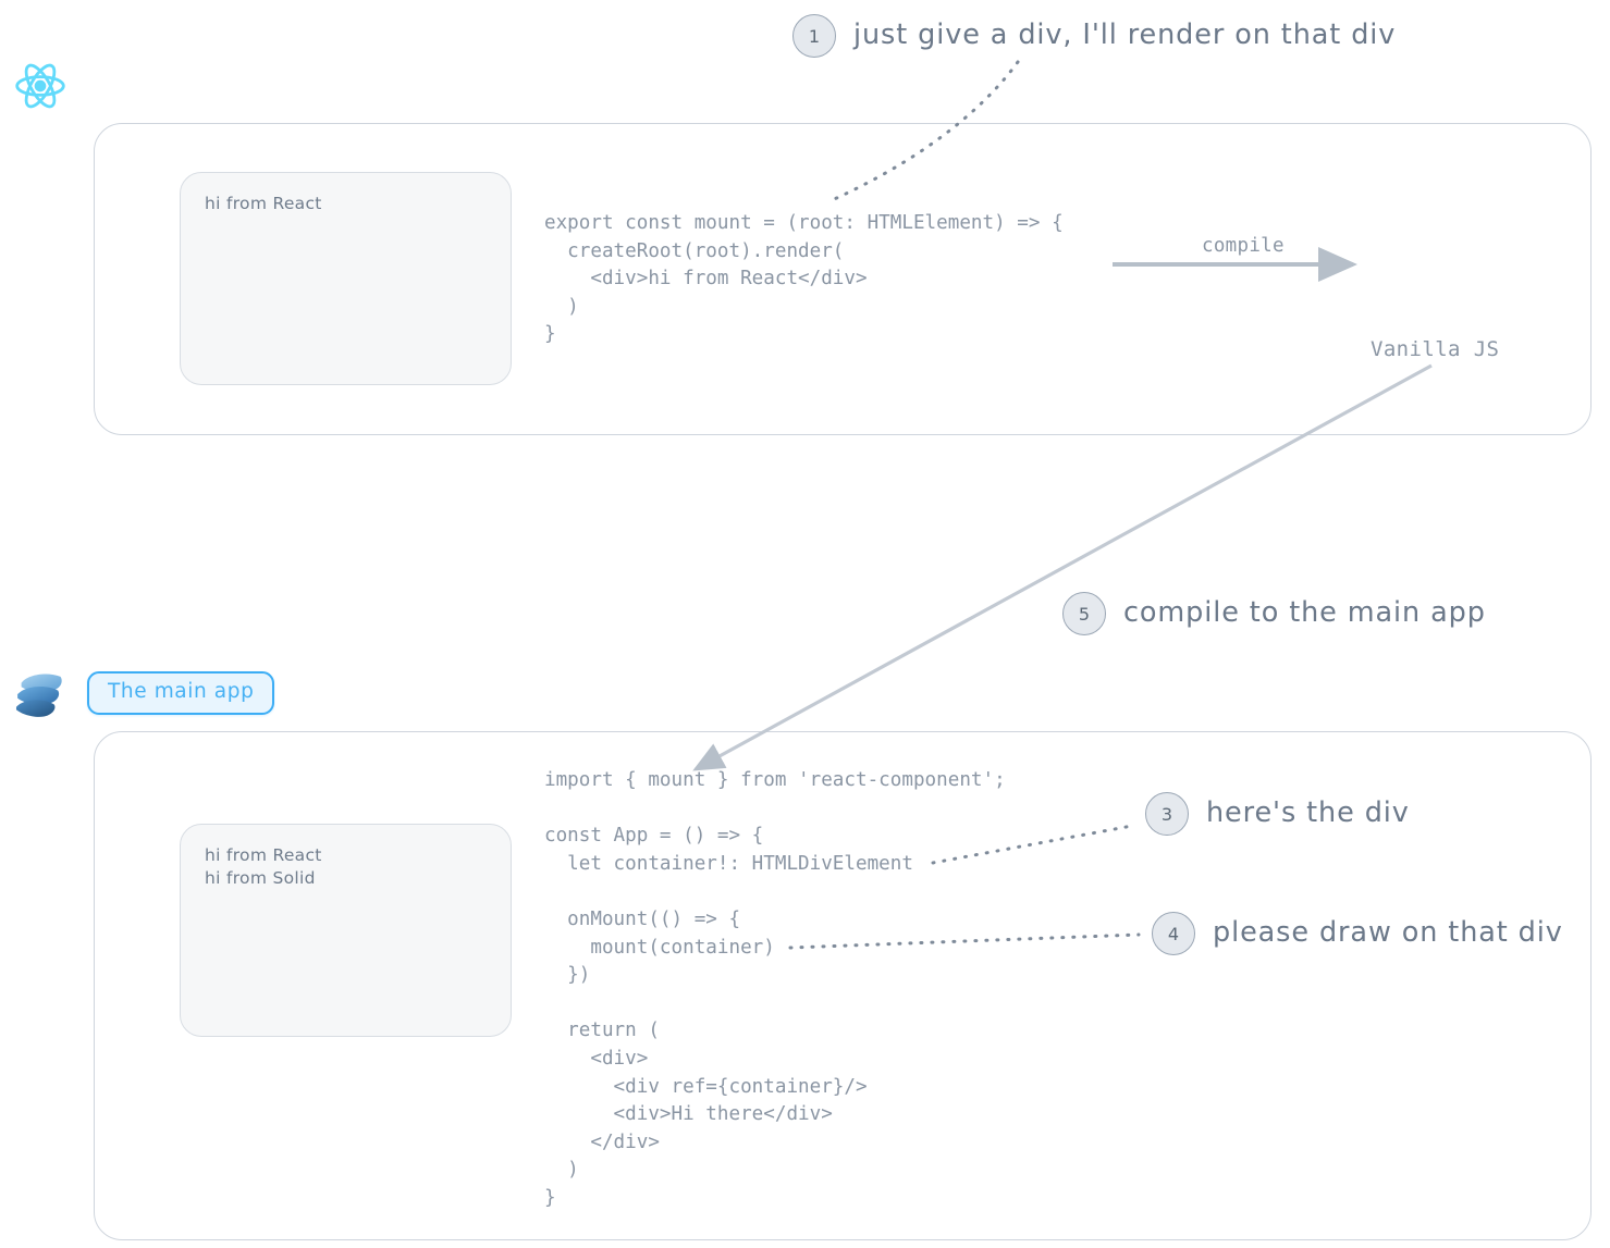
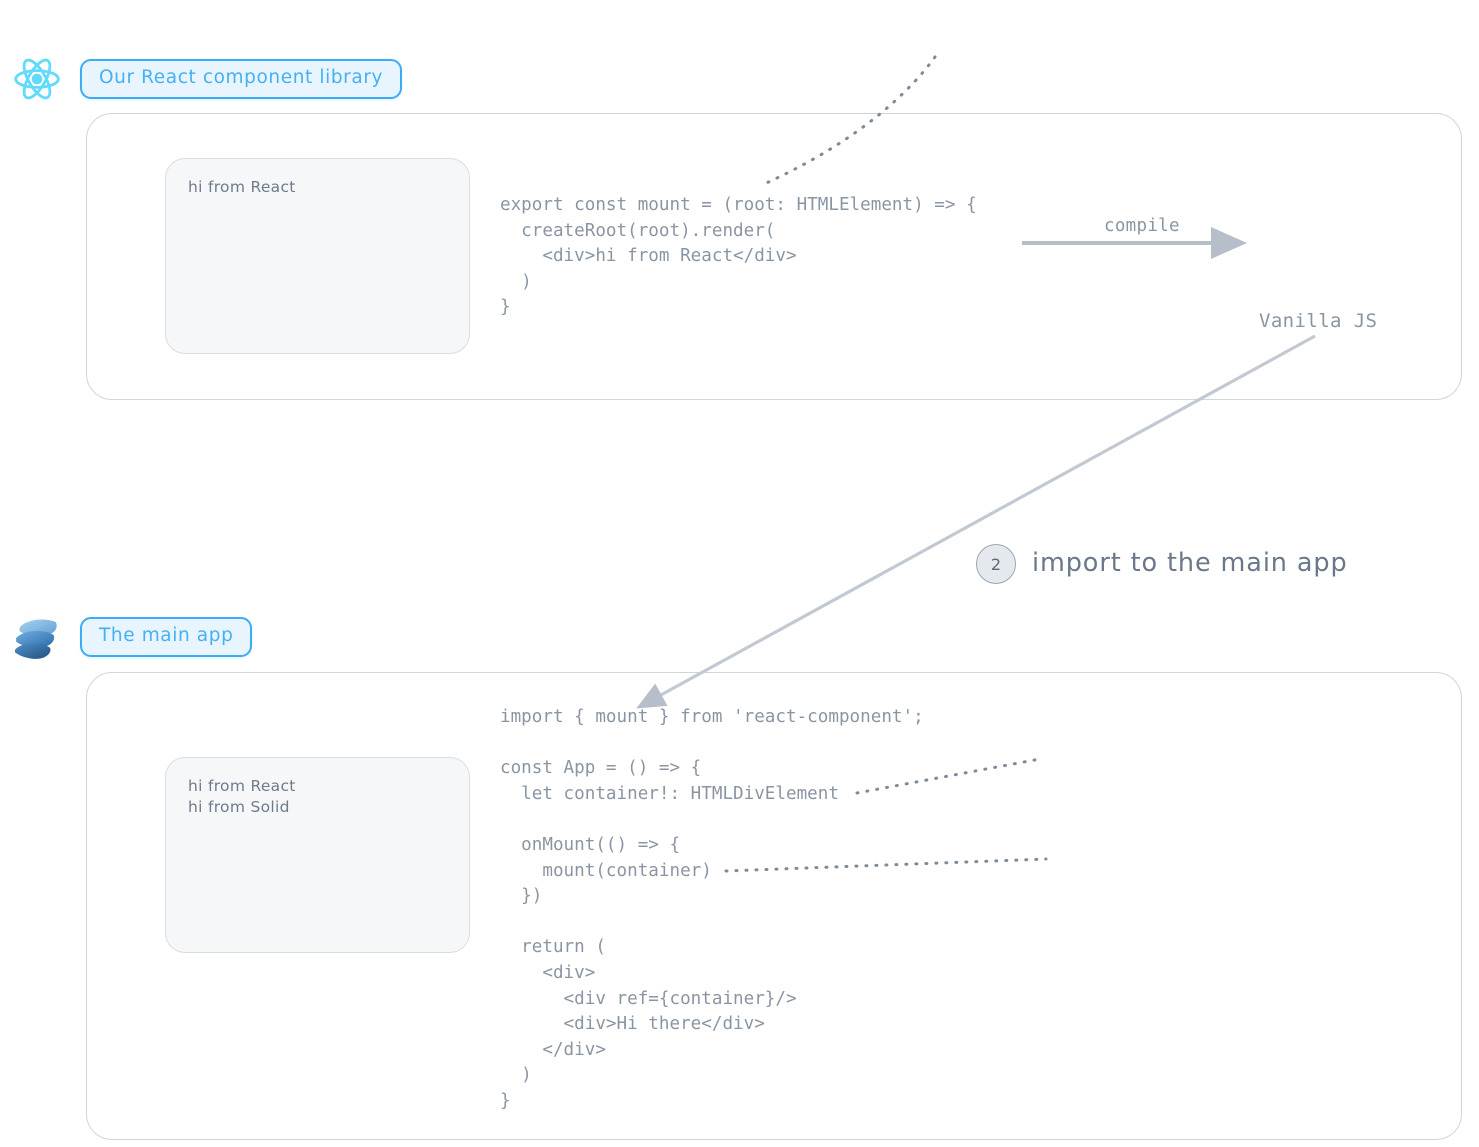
+ Our React component library
  hi from React
  export const mount = (root: HTMLElement) => {
  createRoot(root).render(
  <div>hi from React</div>
  )
  }
  compile
  Vanilla JS
  The main app
  hi from React
  hi from Solid
  import { mount } from 'react-component';
  const App = () => {
  let container!: HTMLDivElement
  onMount(() => {
  mount(container)
  })
  return (
  <div>
  <div ref={container}/>
  <div>Hi there</div>
  </div>
  )
  }
- 1
- just give a div, I'll render on that div
- 5
+ 2
- compile to the main app
+ import to the main app
- 3
- here's the div
- 4
- please draw on that div
